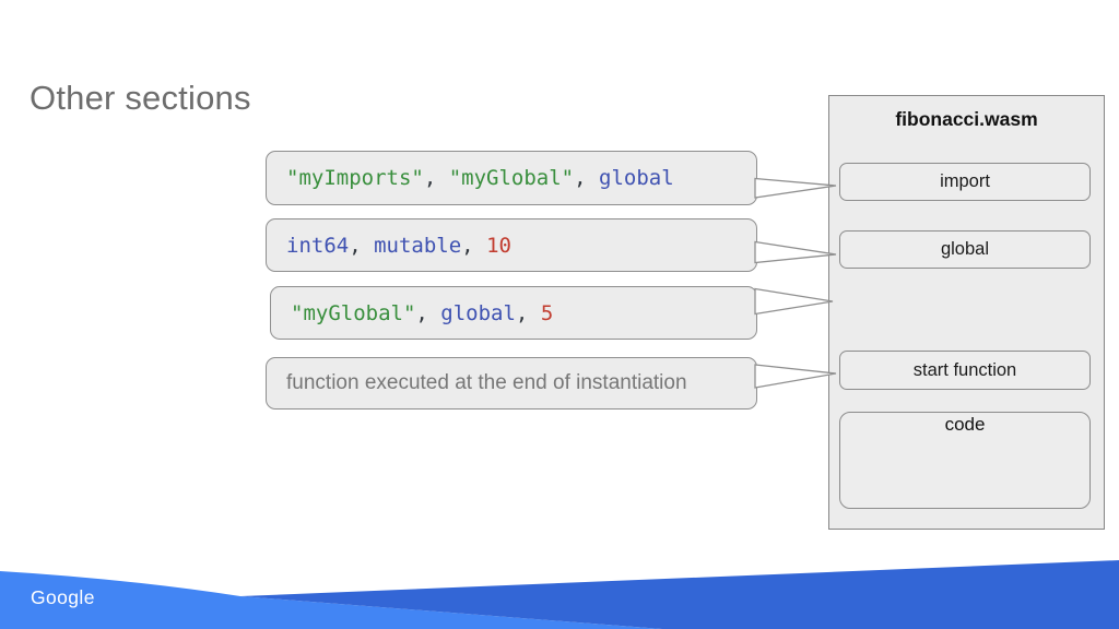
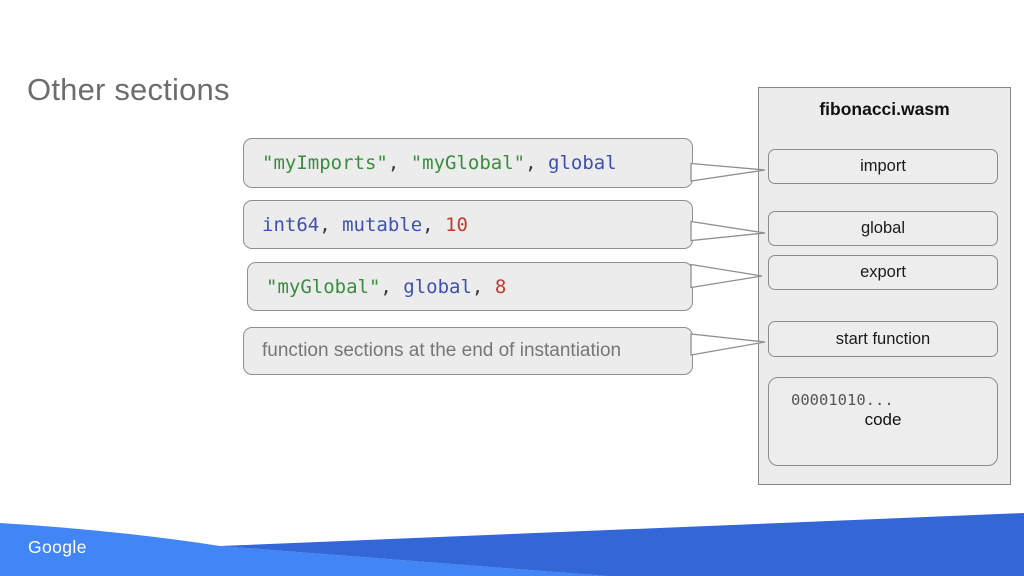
  Other sections
  "myImports"
  ,
  "myGlobal"
  ,
  global
  int64
  ,
  mutable
  ,
  10
  "myGlobal"
  ,
  global
  ,
- 5
+ 8
- function executed at the end of instantiation
+ function sections at the end of instantiation
  fibonacci.wasm
  import
  global
+ export
  start function
+ 00001010...
  code
  Google
